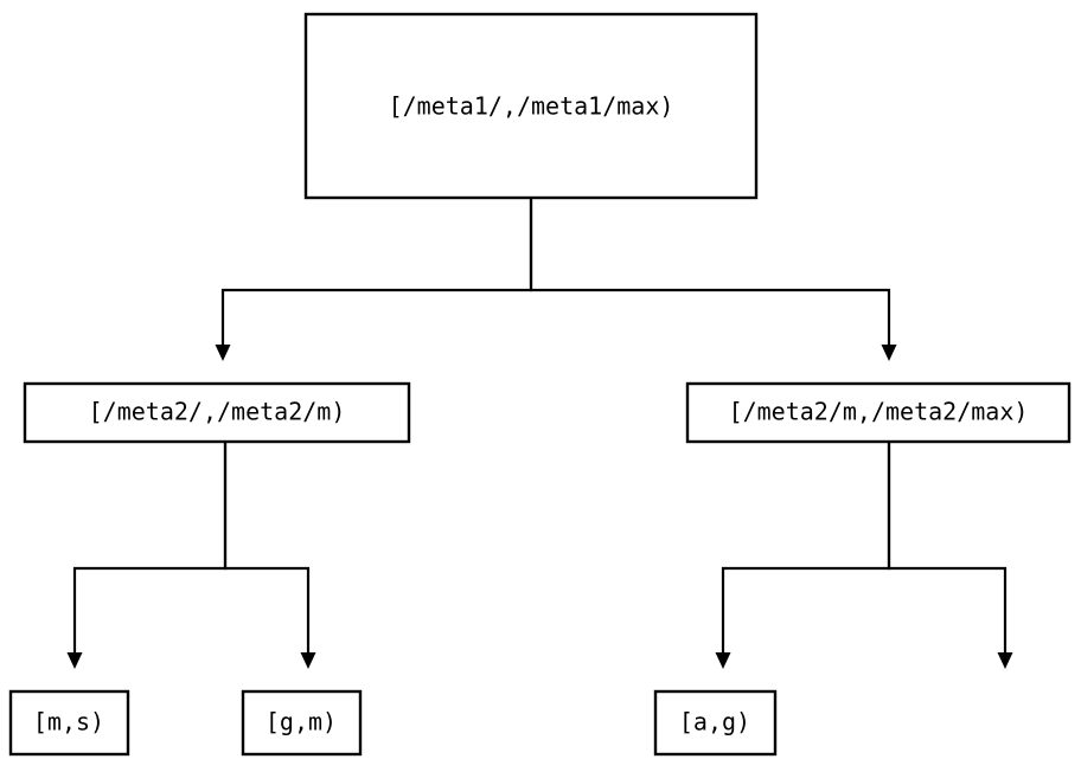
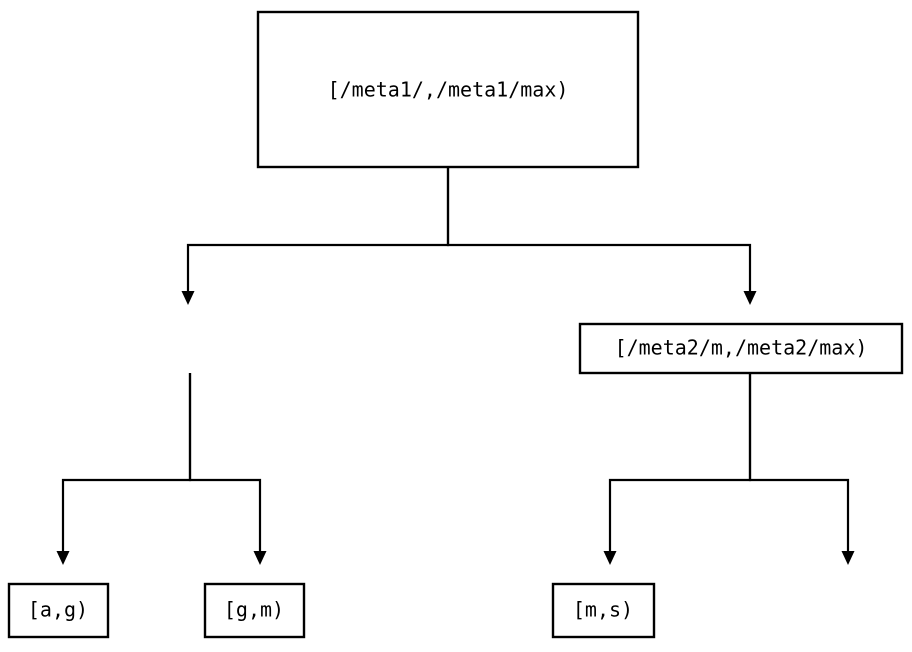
  [/meta1/,/meta1/max)
- [/meta2/,/meta2/m)
  [/meta2/m,/meta2/max)
- [m,s)
+ [a,g)
  [g,m)
- [a,g)
+ [m,s)
